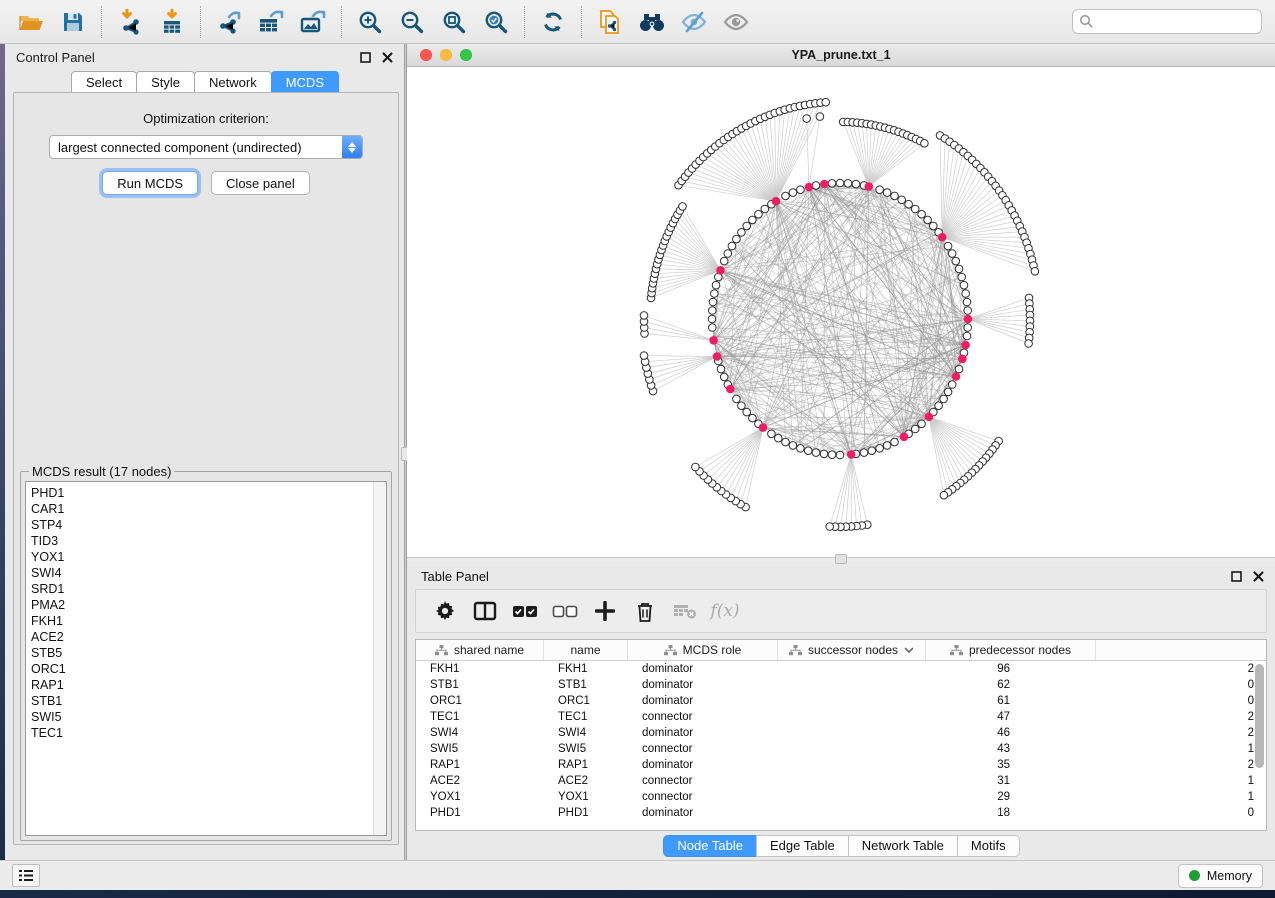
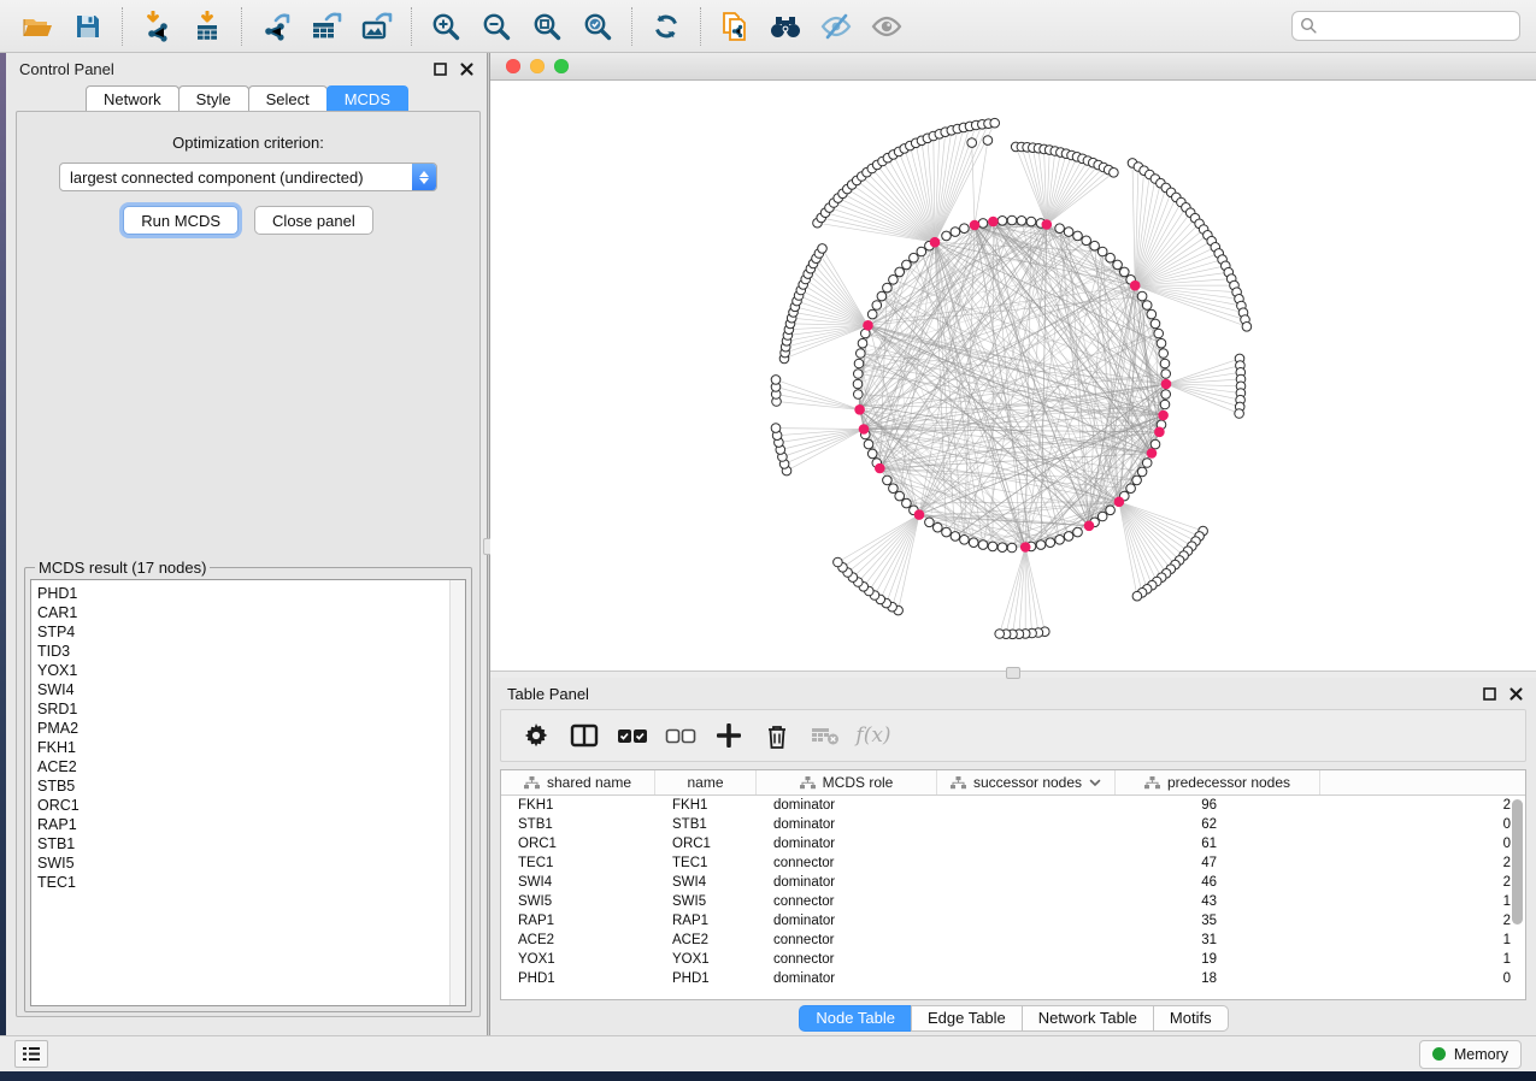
  Control Panel
- Select
+ Network
  Style
- Network
+ Select
  MCDS
  Optimization criterion:
  largest connected component (undirected)
  Run MCDS
  Close panel
  MCDS result (17 nodes)
  PHD1
  CAR1
  STP4
  TID3
  YOX1
  SWI4
  SRD1
  PMA2
  FKH1
  ACE2
  STB5
  ORC1
  RAP1
  STB1
  SWI5
  TEC1
- YPA_prune.txt_1
  Table Panel
  f(x)
  shared name
  name
  MCDS role
  successor nodes
  predecessor nodes
  FKH1
  FKH1
  dominator
  96
  2
  STB1
  STB1
  dominator
  62
  0
  ORC1
  ORC1
  dominator
  61
  0
  TEC1
  TEC1
  connector
  47
  2
  SWI4
  SWI4
  dominator
  46
  2
  SWI5
  SWI5
  connector
  43
  1
  RAP1
  RAP1
  dominator
  35
  2
  ACE2
  ACE2
  connector
  31
  1
  YOX1
  YOX1
  connector
- 29
+ 19
  1
  PHD1
  PHD1
  dominator
  18
  0
  Node Table
  Edge Table
  Network Table
  Motifs
  Memory
